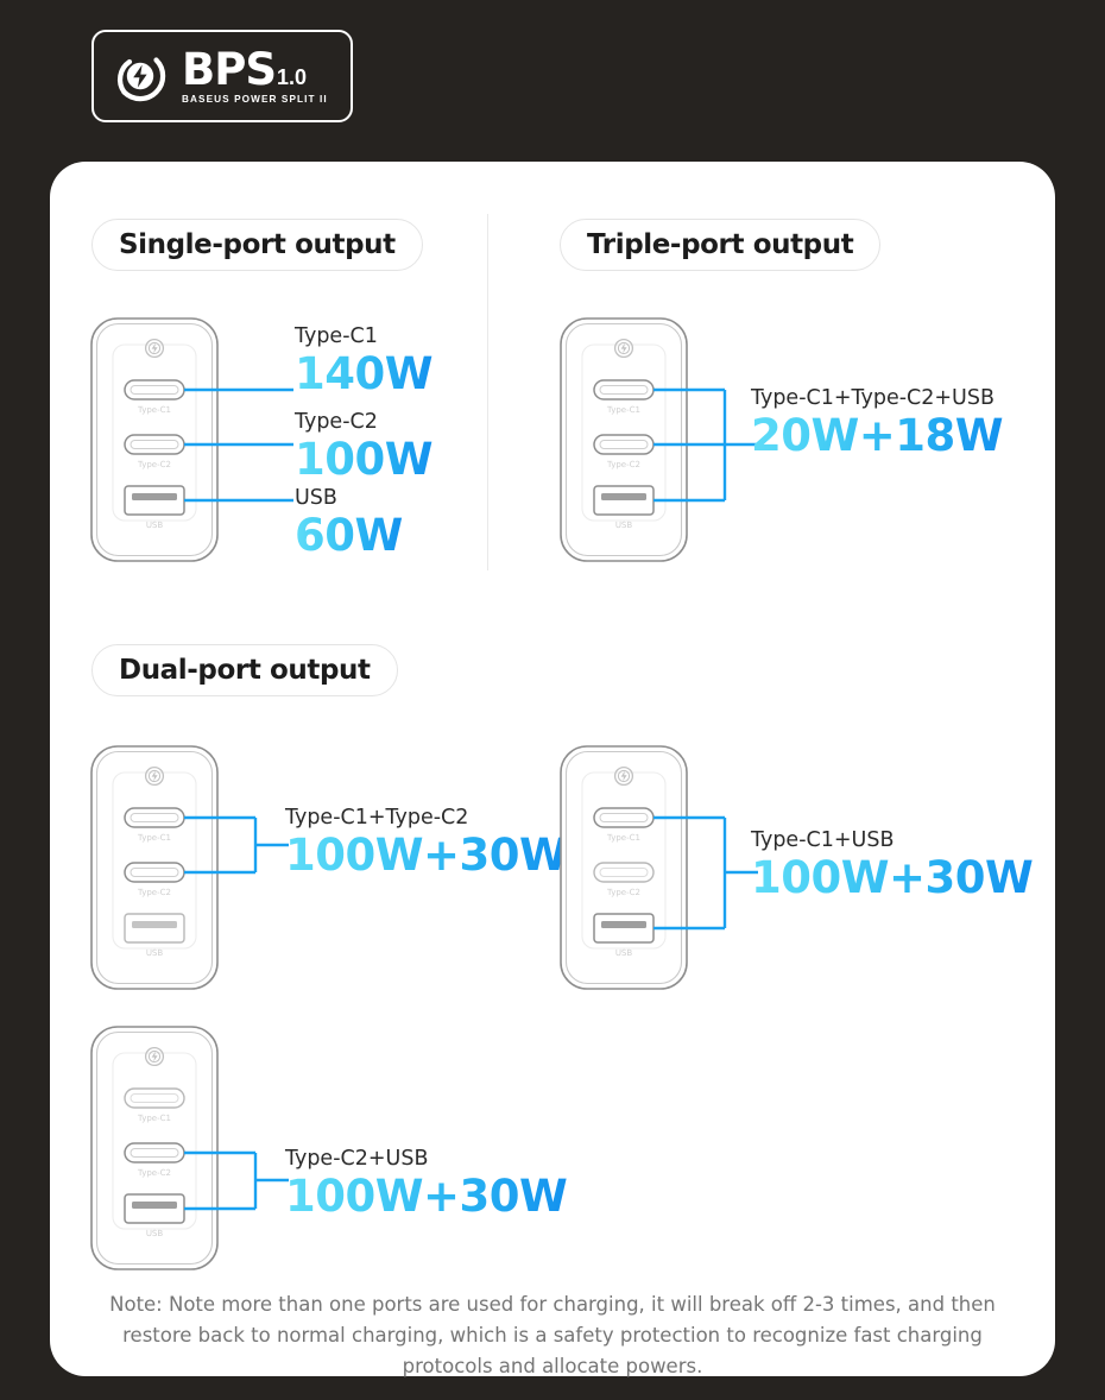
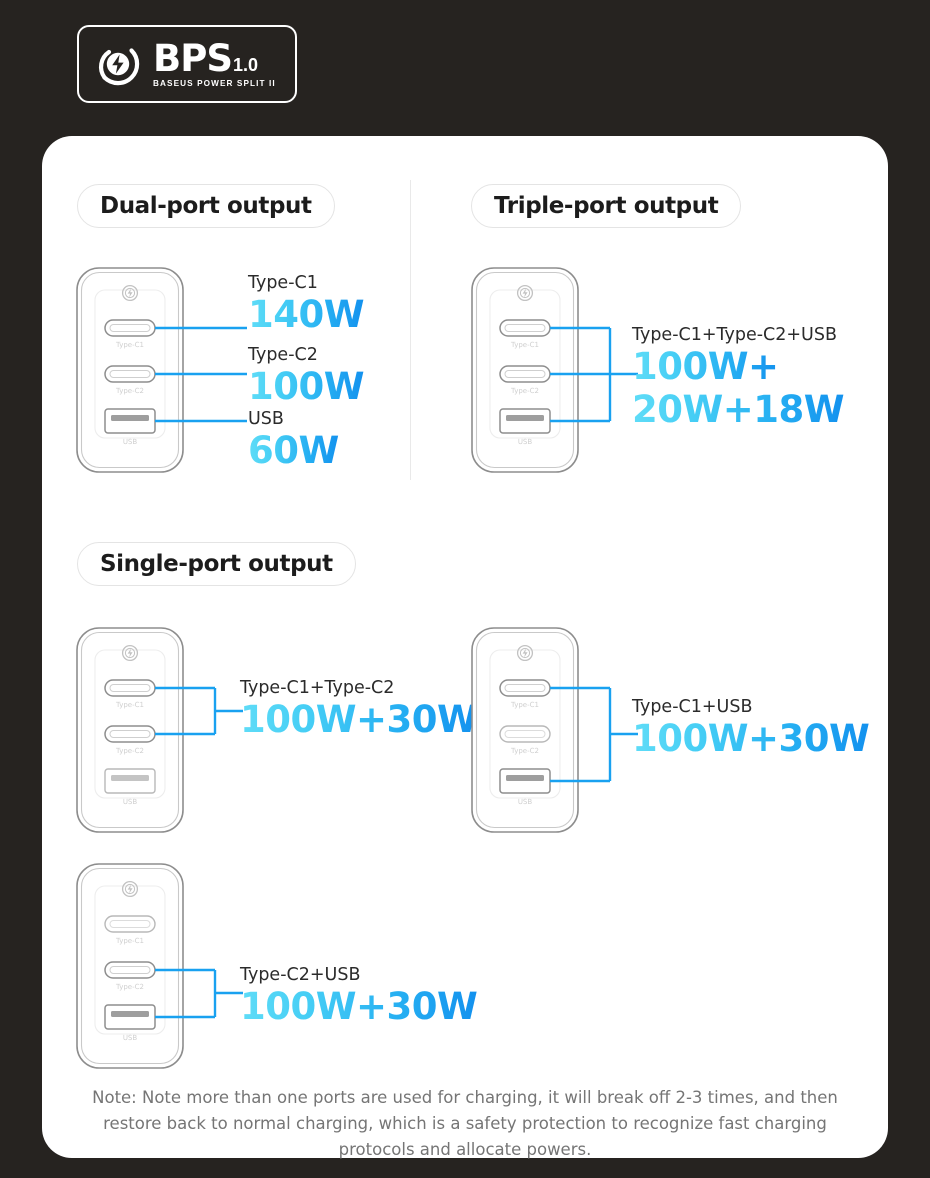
  BPS
  1.0
  BASEUS POWER SPLIT II
- Single-port output
+ Dual-port output
  Triple-port output
- Dual-port output
+ Single-port output
  Type-C1
  Type-C2
  USB
  Type-C1
  140W
  Type-C2
  100W
  USB
  60W
  Type-C1
  Type-C2
  USB
  Type-C1+Type-C2+USB
+ 100W+
  20W+18W
  Type-C1
  Type-C2
  USB
  Type-C1+Type-C2
  100W+30W
  Type-C1
  Type-C2
  USB
  Type-C1+USB
  100W+30W
  Type-C1
  Type-C2
  USB
  Type-C2+USB
  100W+30W
  Note: Note more than one ports are used for charging, it will break off 2-3 times, and then restore back to normal charging, which is a safety protection to recognize fast charging protocols and allocate powers.
